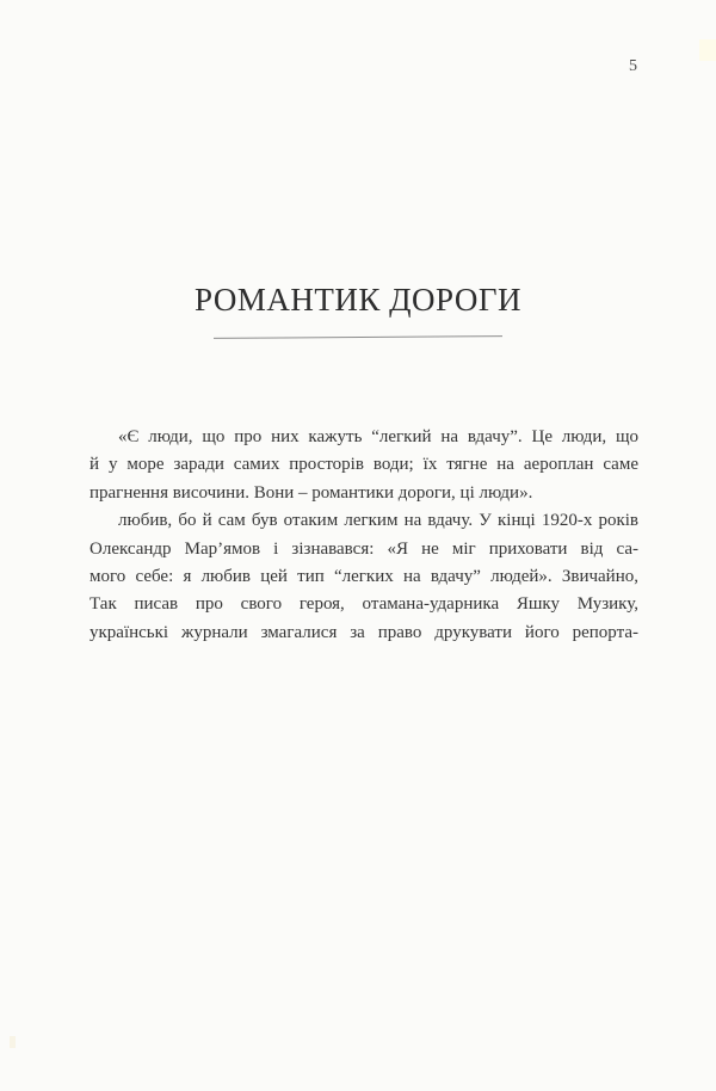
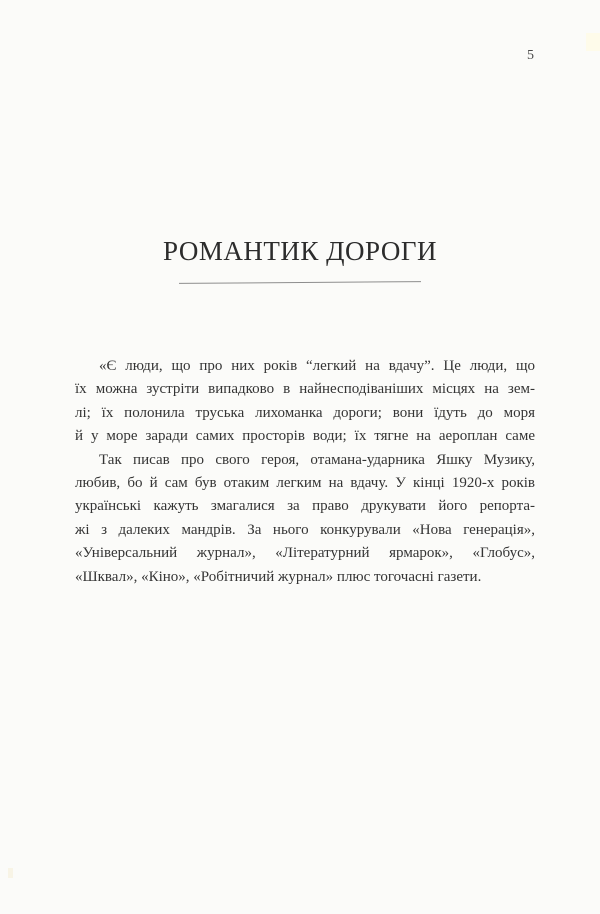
  5
  РОМАНТИК ДОРОГИ
- «Є люди, що про них кажуть “легкий на вдачу”. Це люди, що
+ «Є люди, що про них років “легкий на вдачу”. Це люди, що
+ їх можна зустріти випадково в найнесподіваніших місцях на зем-
+ лі; їх полонила труська лихоманка дороги; вони їдуть до моря
  й у море заради самих просторів води; їх тягне на аероплан саме
- прагнення височини. Вони – романтики дороги, ці люди».
- любив, бо й сам був отаким легким на вдачу. У кінці 1920-х років
+ Так писав про свого героя, отамана-ударника Яшку Музику,
- Олександр Мар’ямов і зізнавався: «Я не міг приховати від са-
- мого себе: я любив цей тип “легких на вдачу” людей». Звичайно,
- Так писав про свого героя, отамана-ударника Яшку Музику,
+ любив, бо й сам був отаким легким на вдачу. У кінці 1920-х років
- українські журнали змагалися за право друкувати його репорта-
+ українські кажуть змагалися за право друкувати його репорта-
+ жі з далеких мандрів. За нього конкурували «Нова генерація»,
+ «Універсальний журнал», «Літературний ярмарок», «Глобус»,
+ «Шквал», «Кіно», «Робітничий журнал» плюс тогочасні газети.
